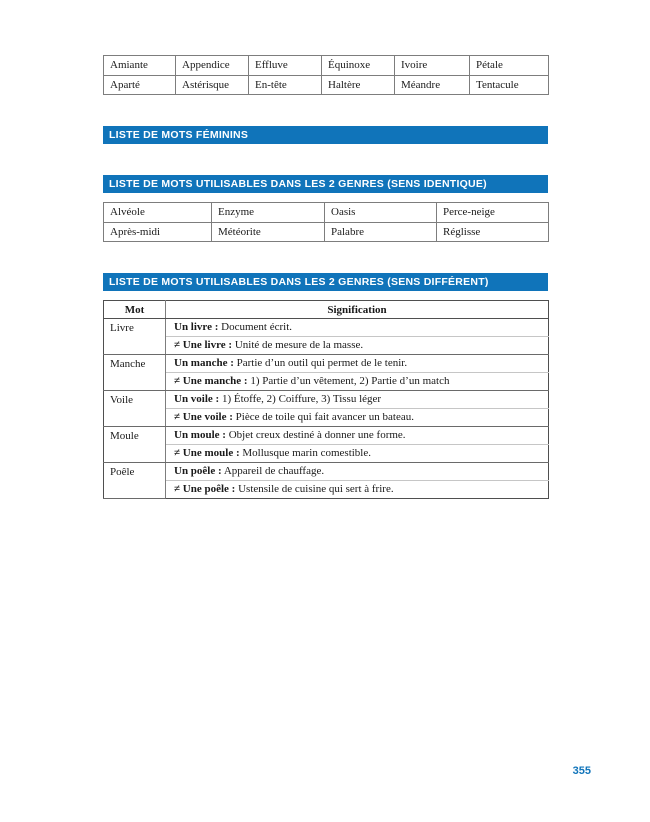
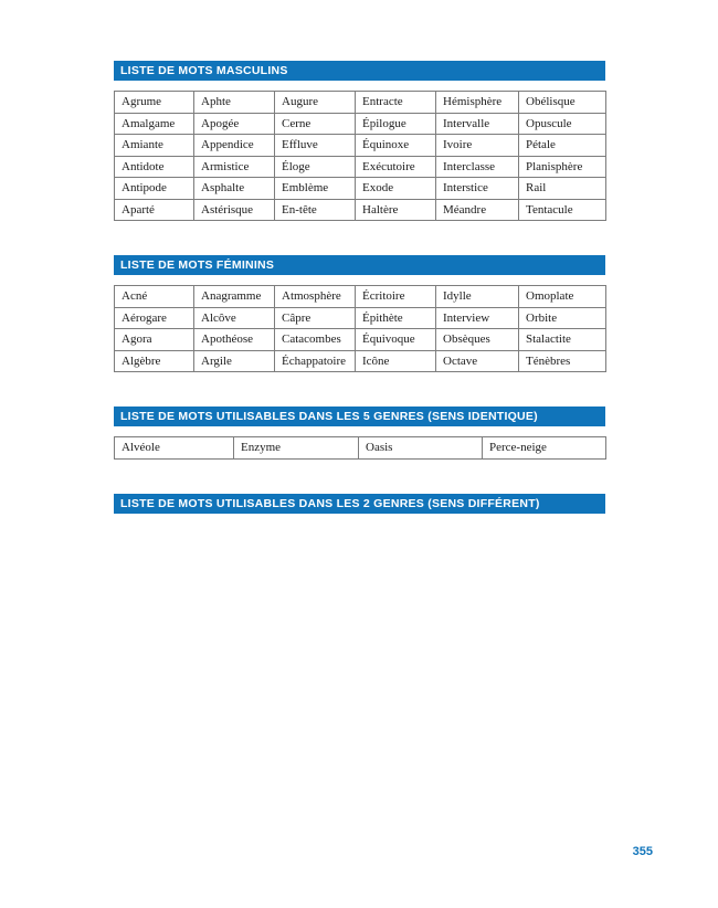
+ LISTE DE MOTS MASCULINS
+ Agrume	Aphte	Augure	Entracte	Hémisphère	Obélisque
+ Amalgame	Apogée	Cerne	Épilogue	Intervalle	Opuscule
  Amiante	Appendice	Effluve	Équinoxe	Ivoire	Pétale
+ Antidote	Armistice	Éloge	Exécutoire	Interclasse	Planisphère
+ Antipode	Asphalte	Emblème	Exode	Interstice	Rail
  Aparté	Astérisque	En-tête	Haltère	Méandre	Tentacule
  LISTE DE MOTS FÉMININS
+ Acné	Anagramme	Atmosphère	Écritoire	Idylle	Omoplate
+ Aérogare	Alcôve	Câpre	Épithète	Interview	Orbite
+ Agora	Apothéose	Catacombes	Équivoque	Obsèques	Stalactite
+ Algèbre	Argile	Échappatoire	Icône	Octave	Ténèbres
- LISTE DE MOTS UTILISABLES DANS LES 2 GENRES (SENS IDENTIQUE)
+ LISTE DE MOTS UTILISABLES DANS LES 5 GENRES (SENS IDENTIQUE)
  Alvéole	Enzyme	Oasis	Perce-neige
- Après-midi	Météorite	Palabre	Réglisse
  LISTE DE MOTS UTILISABLES DANS LES 2 GENRES (SENS DIFFÉRENT)
- Mot	Signification
- Livre	Un livre : Document écrit.
- ≠ Une livre : Unité de mesure de la masse.
- Manche	Un manche : Partie d’un outil qui permet de le tenir.
- ≠ Une manche : 1) Partie d’un vêtement, 2) Partie d’un match
- Voile	Un voile : 1) Étoffe, 2) Coiffure, 3) Tissu léger
- ≠ Une voile : Pièce de toile qui fait avancer un bateau.
- Moule	Un moule : Objet creux destiné à donner une forme.
- ≠ Une moule : Mollusque marin comestible.
- Poêle	Un poêle : Appareil de chauffage.
- ≠ Une poêle : Ustensile de cuisine qui sert à frire.
  355
